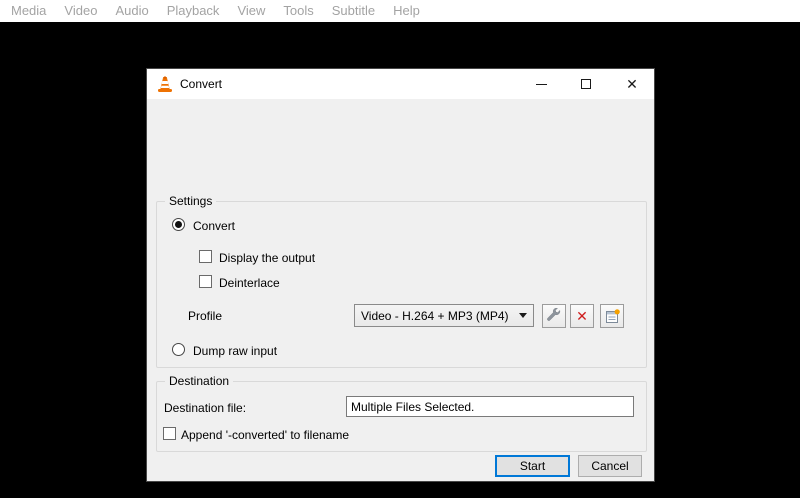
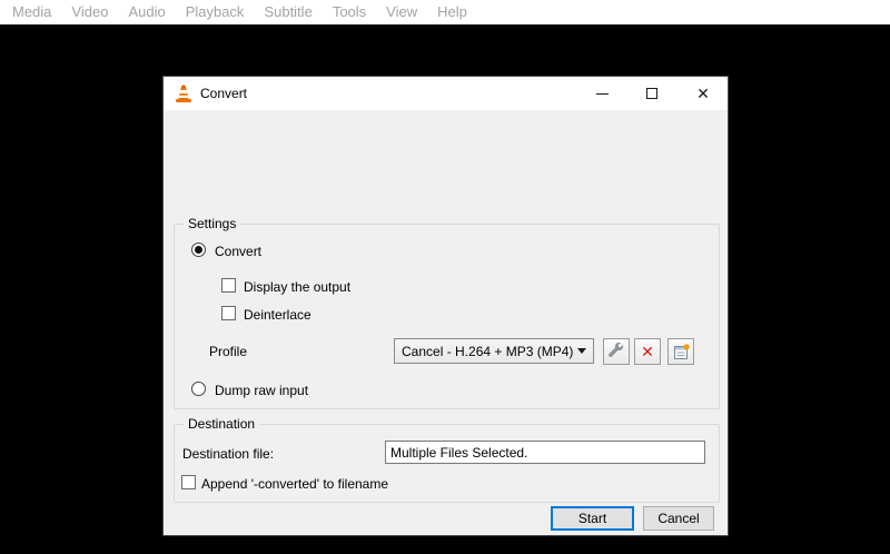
  Media
  Video
  Audio
  Playback
- View
+ Subtitle
  Tools
- Subtitle
+ View
  Help
  Convert
  ✕
  Settings
  Convert
  Display the output
  Deinterlace
  Profile
- Video - H.264 + MP3 (MP4)
+ Cancel - H.264 + MP3 (MP4)
  ✕
  Dump raw input
  Destination
  Destination file:
  Multiple Files Selected.
  Append '-converted' to filename
  Start
  Cancel
